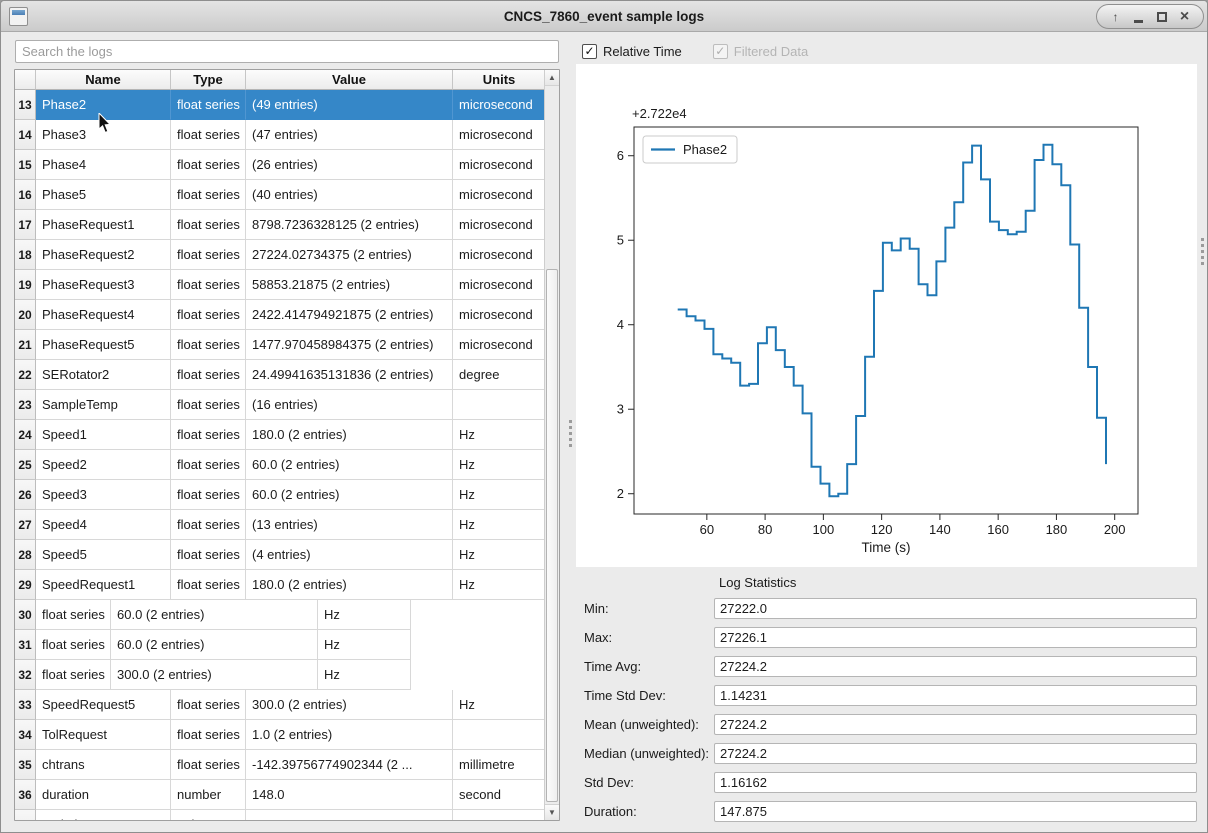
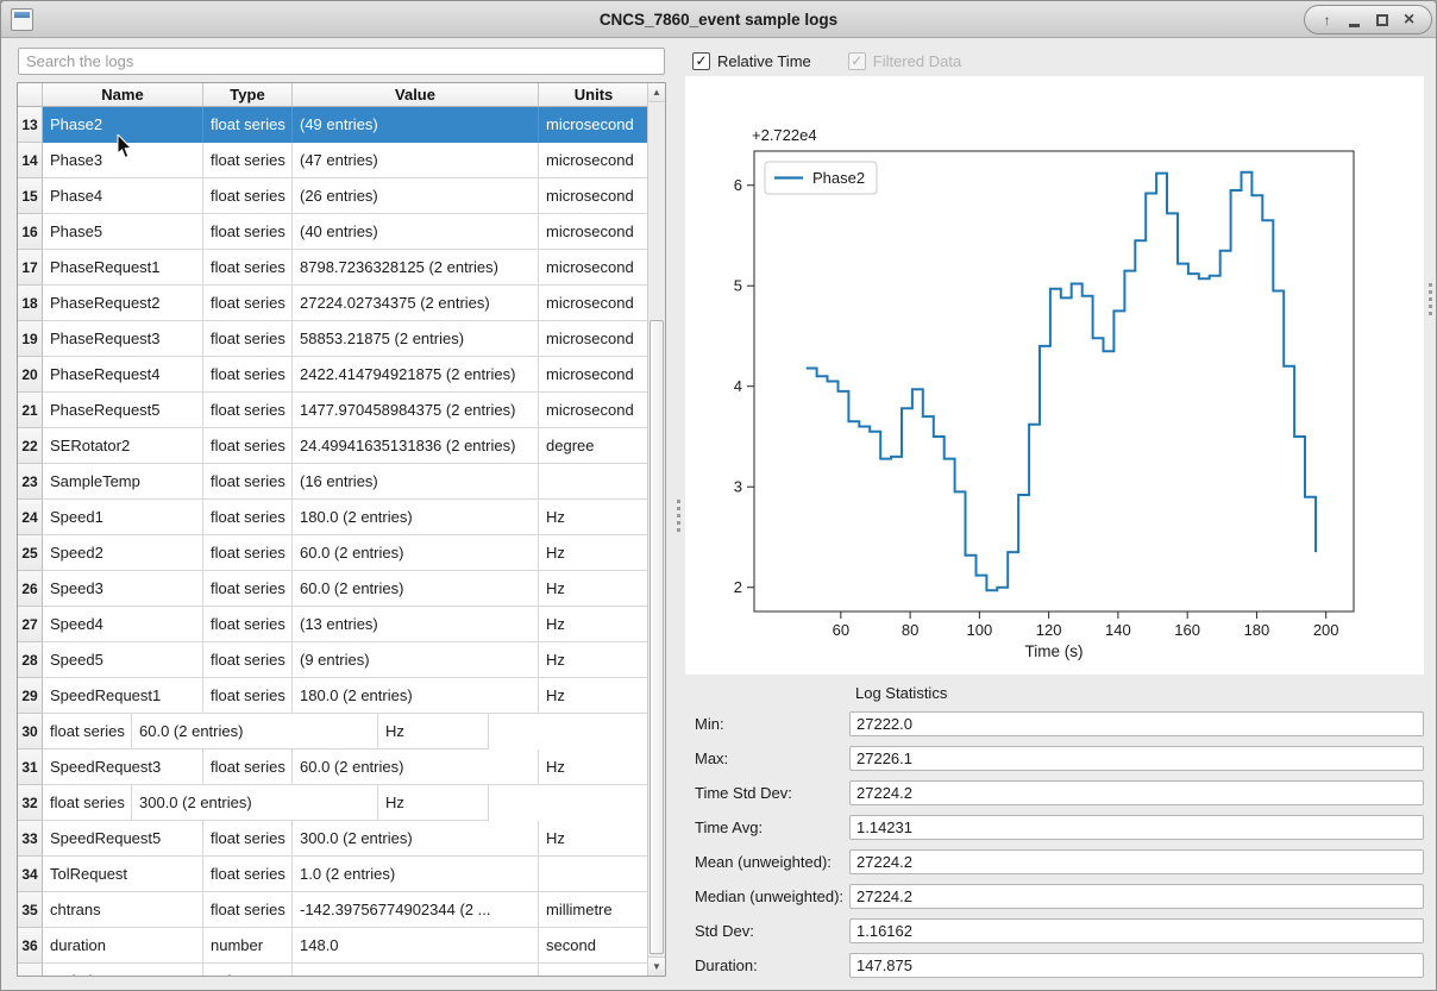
  CNCS_7860_event sample logs
  ↑
  ×
  Search the logs
  Name
  Type
  Value
  Units
  13
  Phase2
  float series
  (49 entries)
  microsecond
  14
  Phase3
  float series
  (47 entries)
  microsecond
  15
  Phase4
  float series
  (26 entries)
  microsecond
  16
  Phase5
  float series
  (40 entries)
  microsecond
  17
  PhaseRequest1
  float series
  8798.7236328125 (2 entries)
  microsecond
  18
  PhaseRequest2
  float series
  27224.02734375 (2 entries)
  microsecond
  19
  PhaseRequest3
  float series
  58853.21875 (2 entries)
  microsecond
  20
  PhaseRequest4
  float series
  2422.414794921875 (2 entries)
  microsecond
  21
  PhaseRequest5
  float series
  1477.970458984375 (2 entries)
  microsecond
  22
  SERotator2
  float series
  24.49941635131836 (2 entries)
  degree
  23
  SampleTemp
  float series
  (16 entries)
  24
  Speed1
  float series
  180.0 (2 entries)
  Hz
  25
  Speed2
  float series
  60.0 (2 entries)
  Hz
  26
  Speed3
  float series
  60.0 (2 entries)
  Hz
  27
  Speed4
  float series
  (13 entries)
  Hz
  28
  Speed5
  float series
- (4 entries)
+ (9 entries)
  Hz
  29
  SpeedRequest1
  float series
  180.0 (2 entries)
  Hz
  30
  float series
  60.0 (2 entries)
  Hz
  31
+ SpeedRequest3
  float series
  60.0 (2 entries)
  Hz
  32
  float series
  300.0 (2 entries)
  Hz
  33
  SpeedRequest5
  float series
  300.0 (2 entries)
  Hz
  34
  TolRequest
  float series
  1.0 (2 entries)
  35
  chtrans
  float series
  -142.39756774902344 (2 ...
  millimetre
  36
  duration
  number
  148.0
  second
  ▲
  ▼
  ✓
  Relative Time
  ✓
  Filtered Data
  +2.722e4
  2
  3
  4
  5
  6
  60
  80
  100
  120
  140
  160
  180
  200
  Time (s)
  Phase2
  Log Statistics
  Min:
  27222.0
  Max:
  27226.1
- Time Avg:
+ Time Std Dev:
  27224.2
- Time Std Dev:
+ Time Avg:
  1.14231
  Mean (unweighted):
  27224.2
  Median (unweighted):
  27224.2
  Std Dev:
  1.16162
  Duration:
  147.875
